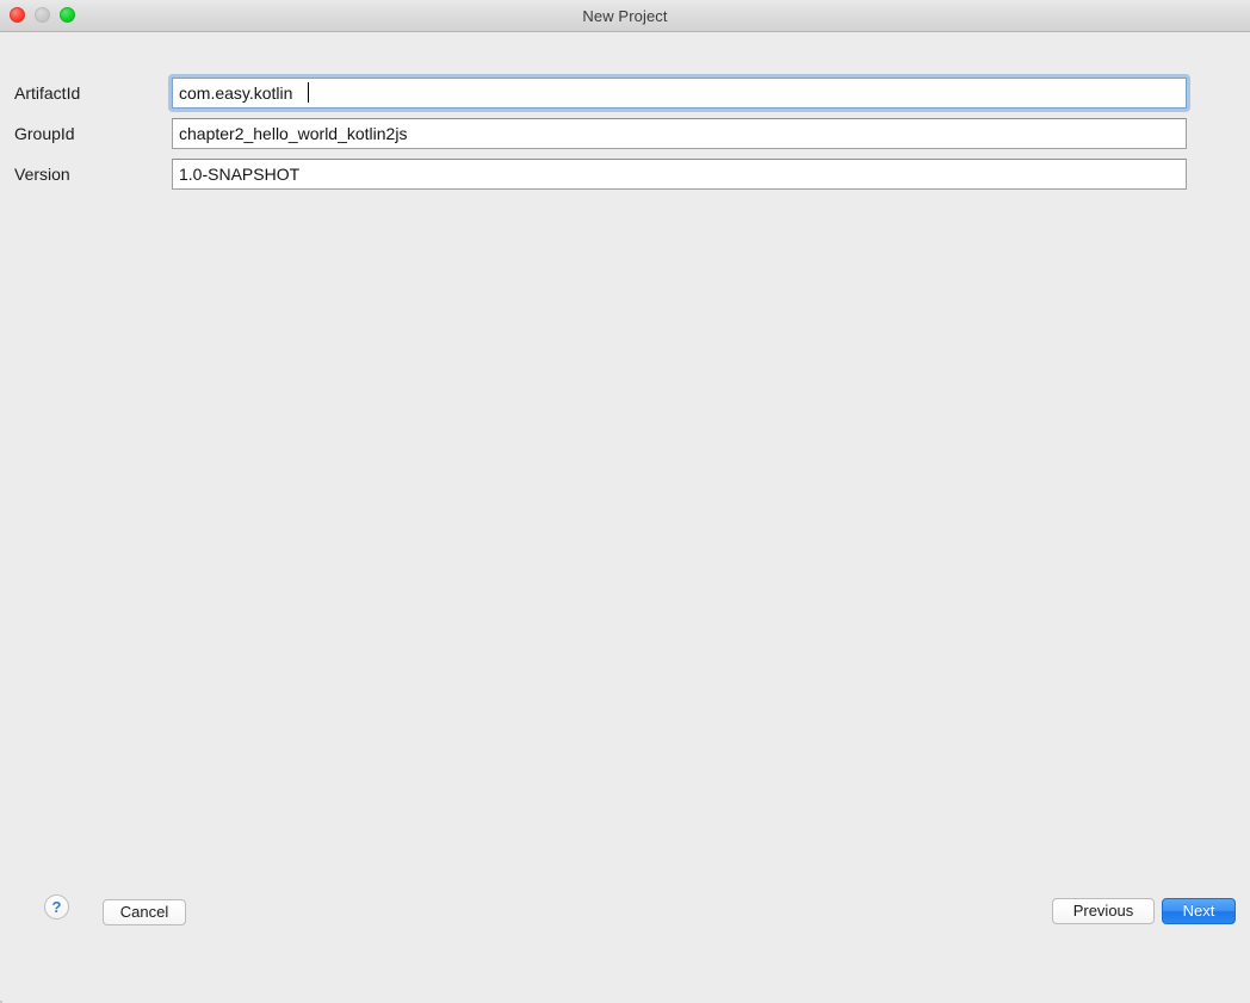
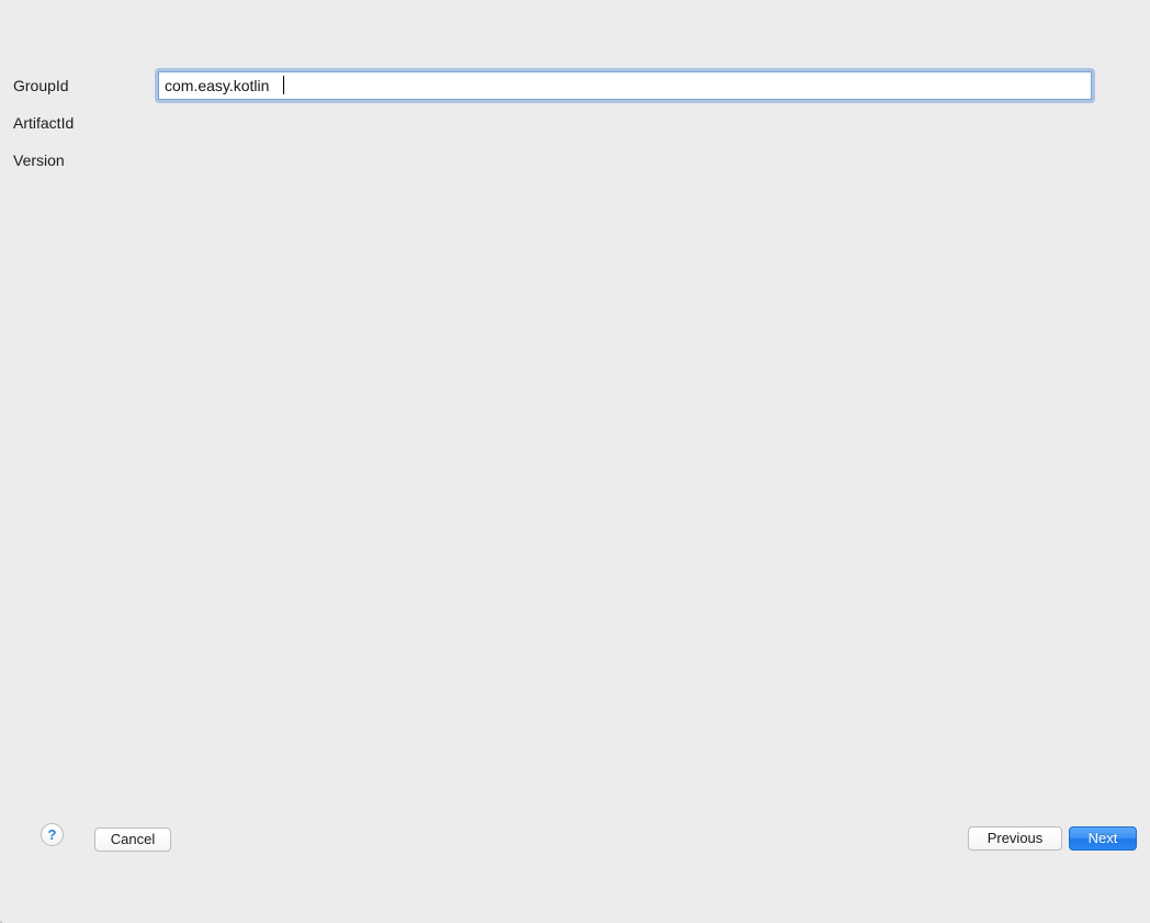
- New Project
- ArtifactId
+ GroupId
  com.easy.kotlin
- GroupId
+ ArtifactId
- chapter2_hello_world_kotlin2js
  Version
- 1.0-SNAPSHOT
  ?
  Cancel
  Previous
  Next
